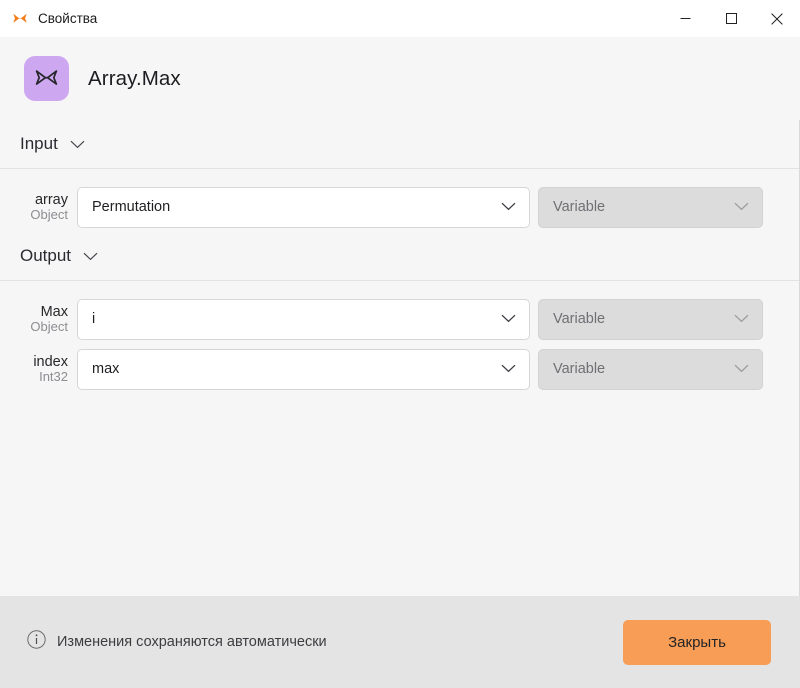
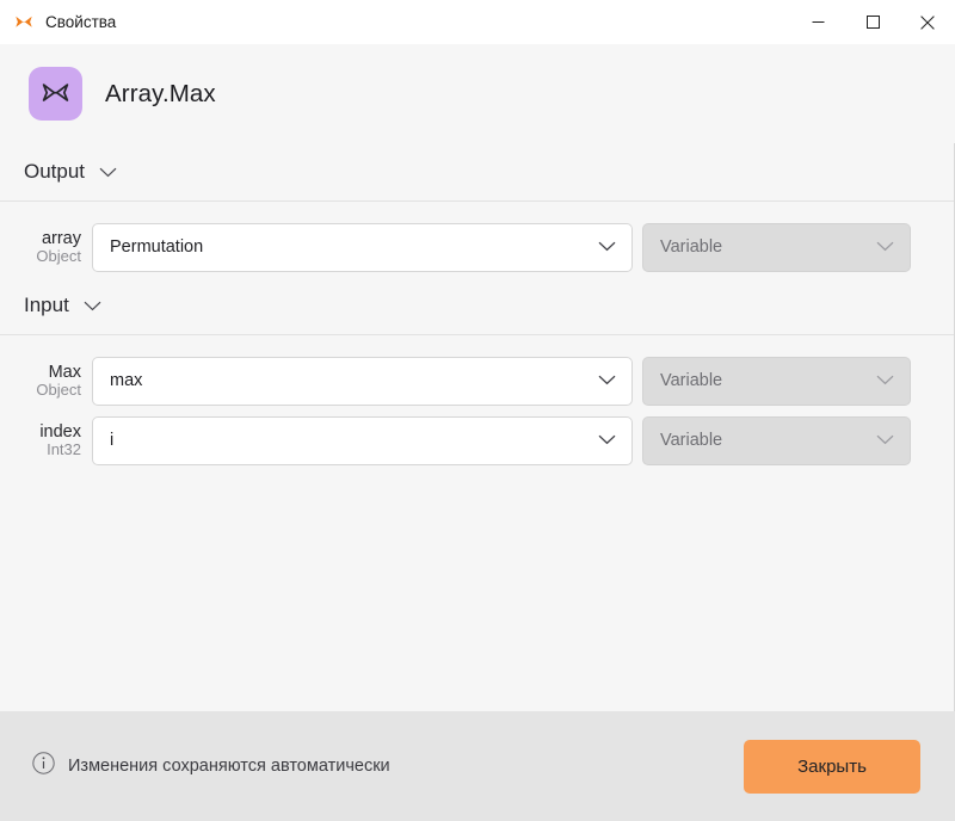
  Свойства
  Array.Max
- Input
+ Output
  array
  Object
  Permutation
  Variable
- Output
+ Input
  Max
  Object
- i
+ max
  Variable
  index
  Int32
- max
+ i
  Variable
  Изменения сохраняются автоматически
  Закрыть
